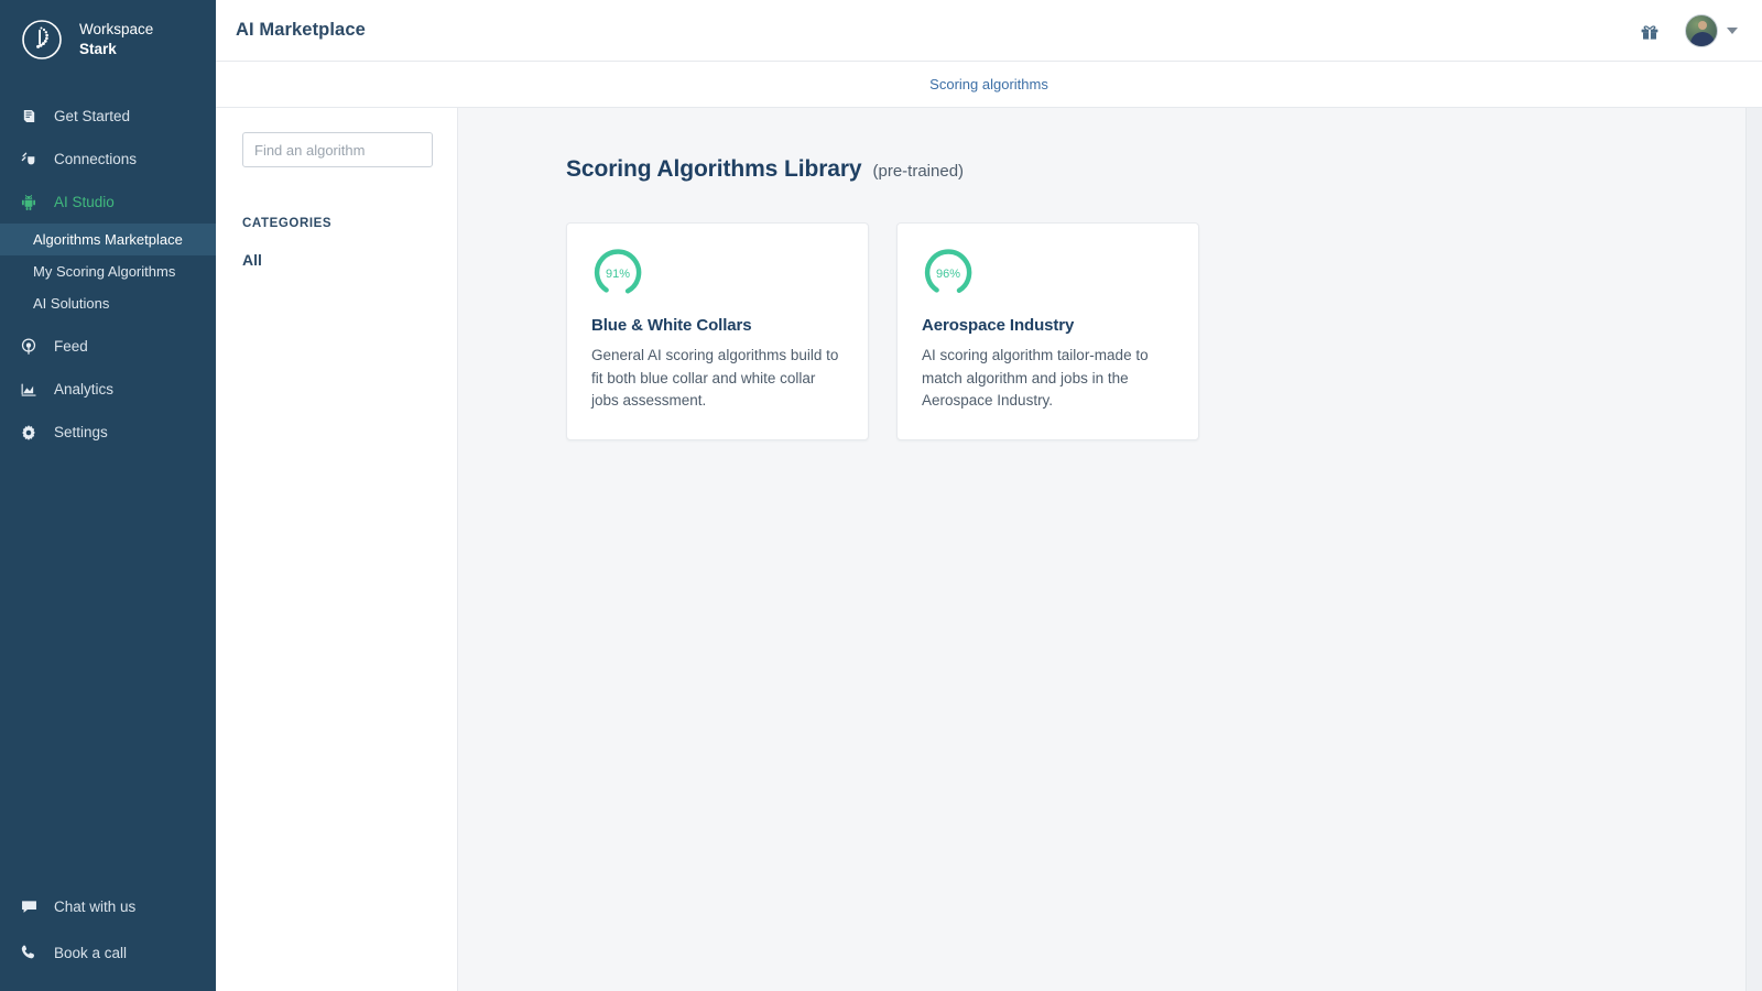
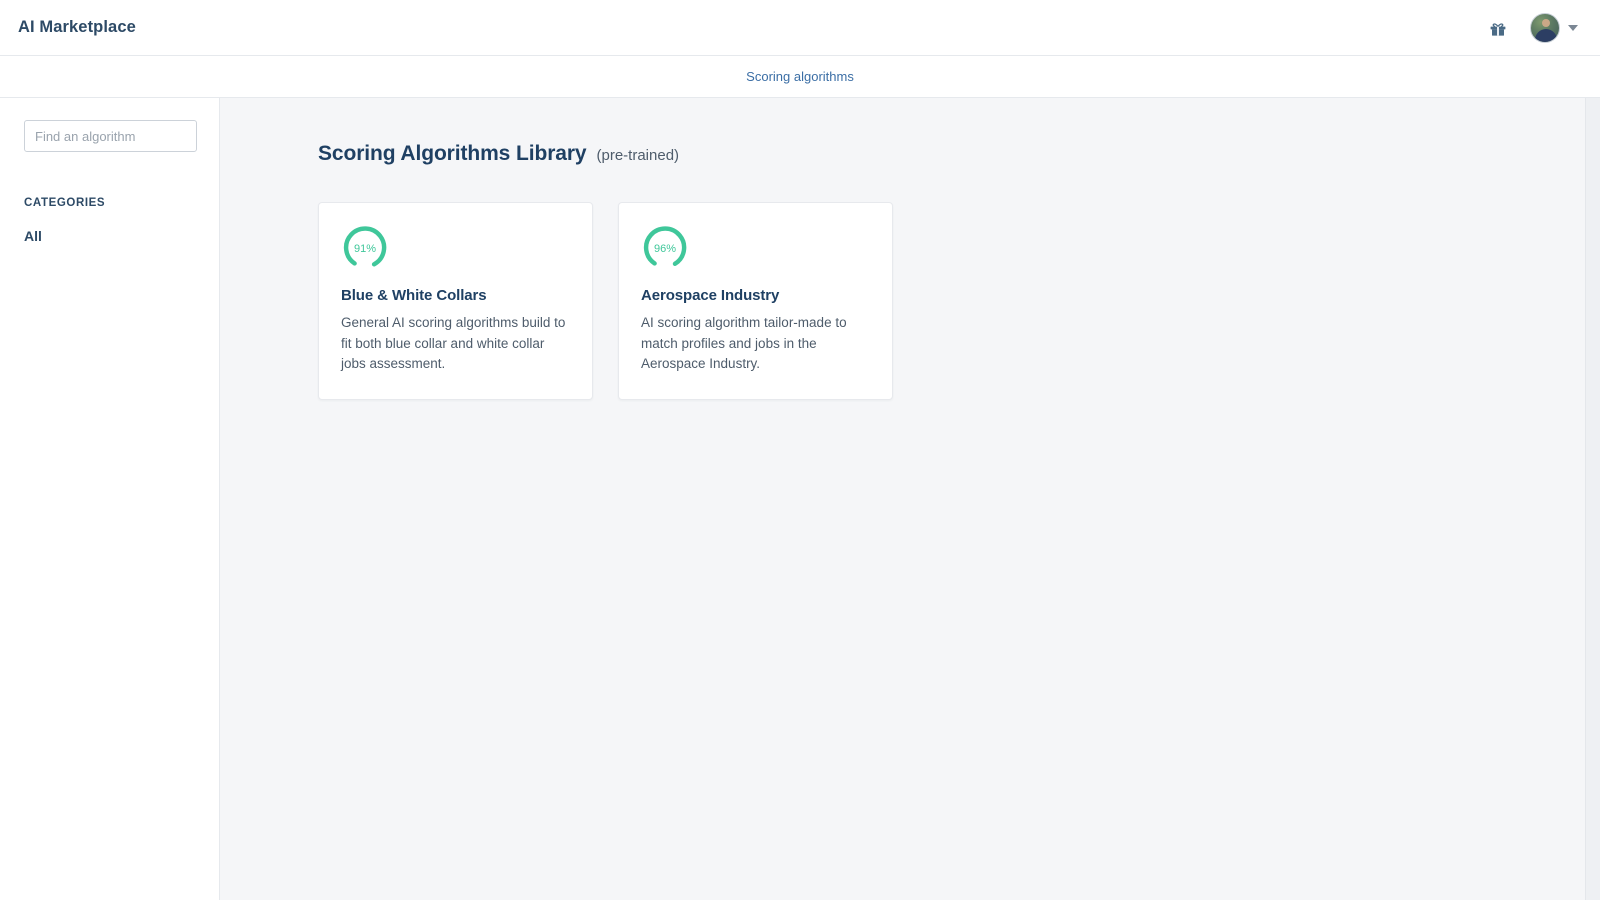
- Workspace
- Stark
- Get Started
- Connections
- AI Studio
- Algorithms Marketplace
- My Scoring Algorithms
- AI Solutions
- Feed
- Analytics
- Settings
- Chat with us
- Book a call
  AI Marketplace
  Scoring algorithms
  Find an algorithm
  CATEGORIES
  All
  Scoring Algorithms Library
  (pre-trained)
  91%
  Blue & White Collars
  General AI scoring algorithms build to fit both blue collar and white collar jobs assessment.
  96%
  Aerospace Industry
- AI scoring algorithm tailor-made to match algorithm and jobs in the Aerospace Industry.
+ AI scoring algorithm tailor-made to match profiles and jobs in the Aerospace Industry.
